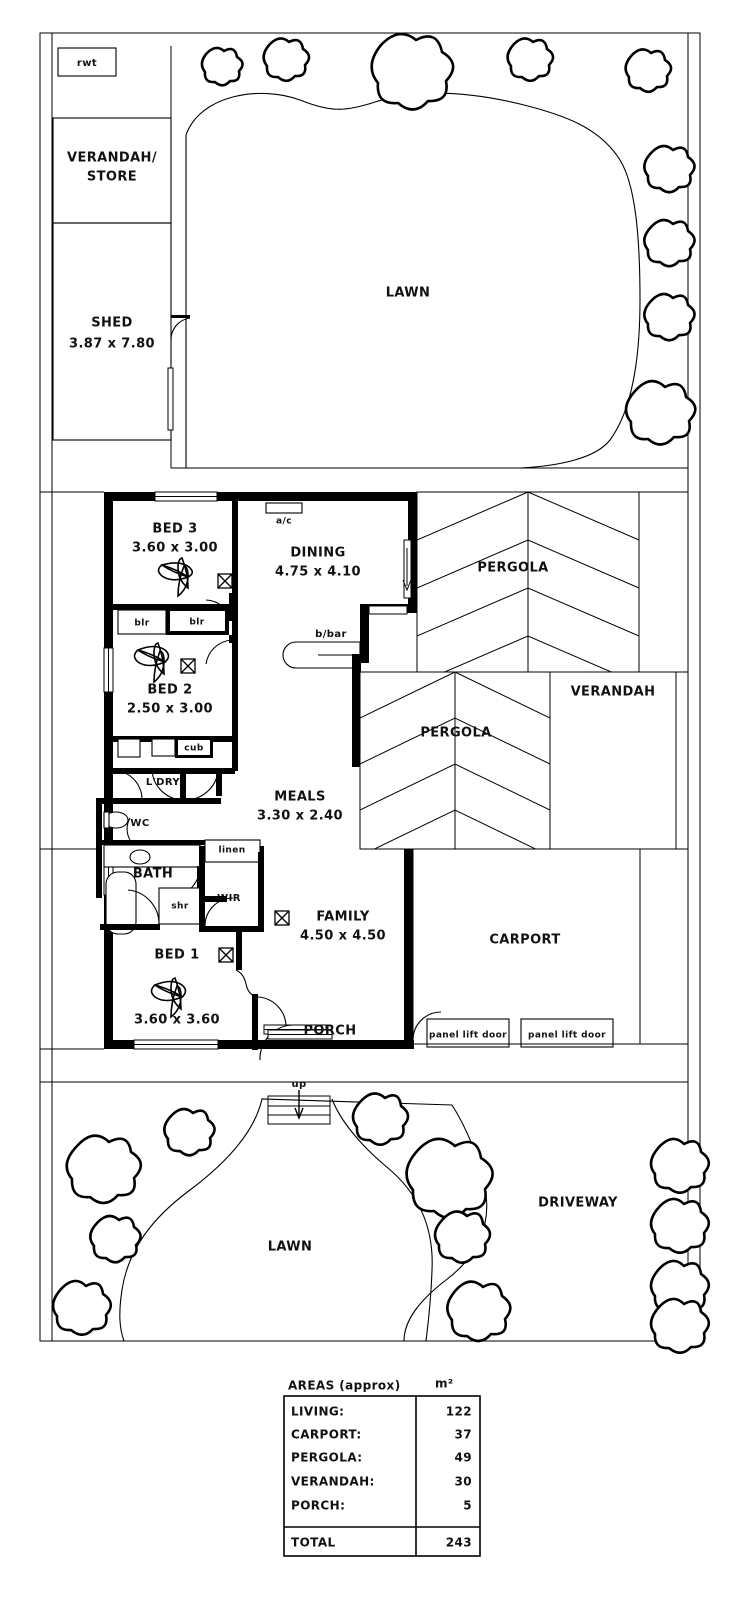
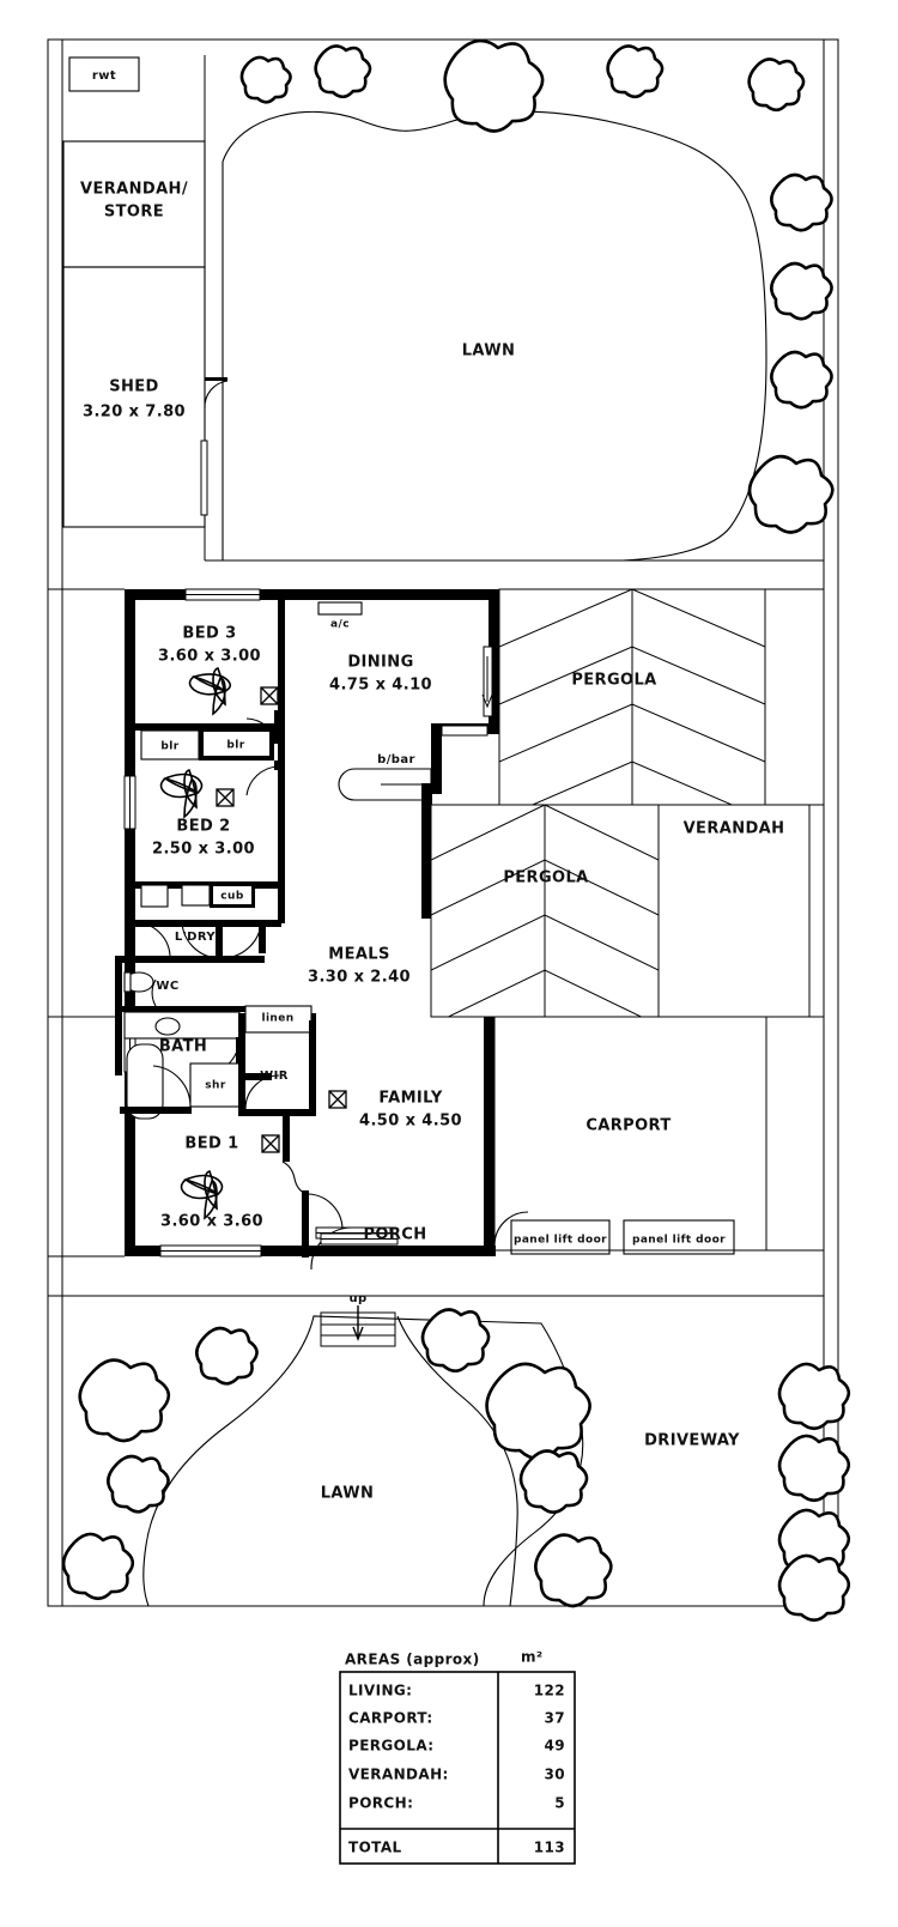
  rwt
  VERANDAH/
  STORE
  SHED
- 3.87 x 7.80
+ 3.20 x 7.80
  LAWN
  blr
  blr
  cub
  BED 3
  3.60 x 3.00
  BED 2
  2.50 x 3.00
  DINING
  4.75 x 4.10
  a/c
  b/bar
  MEALS
  3.30 x 2.40
  L'DRY
  WC
  BATH
  shr
  linen
  BED 1
  3.60 x 3.60
  FAMILY
  4.50 x 4.50
  PORCH
  PERGOLA
  PERGOLA
  VERANDAH
  CARPORT
  panel lift door
  panel lift door
  up
  LAWN
  DRIVEWAY
  AREAS (approx)
  m²
  LIVING:
  122
  CARPORT:
  37
  PERGOLA:
  49
  VERANDAH:
  30
  PORCH:
  5
  TOTAL
- 243
+ 113
